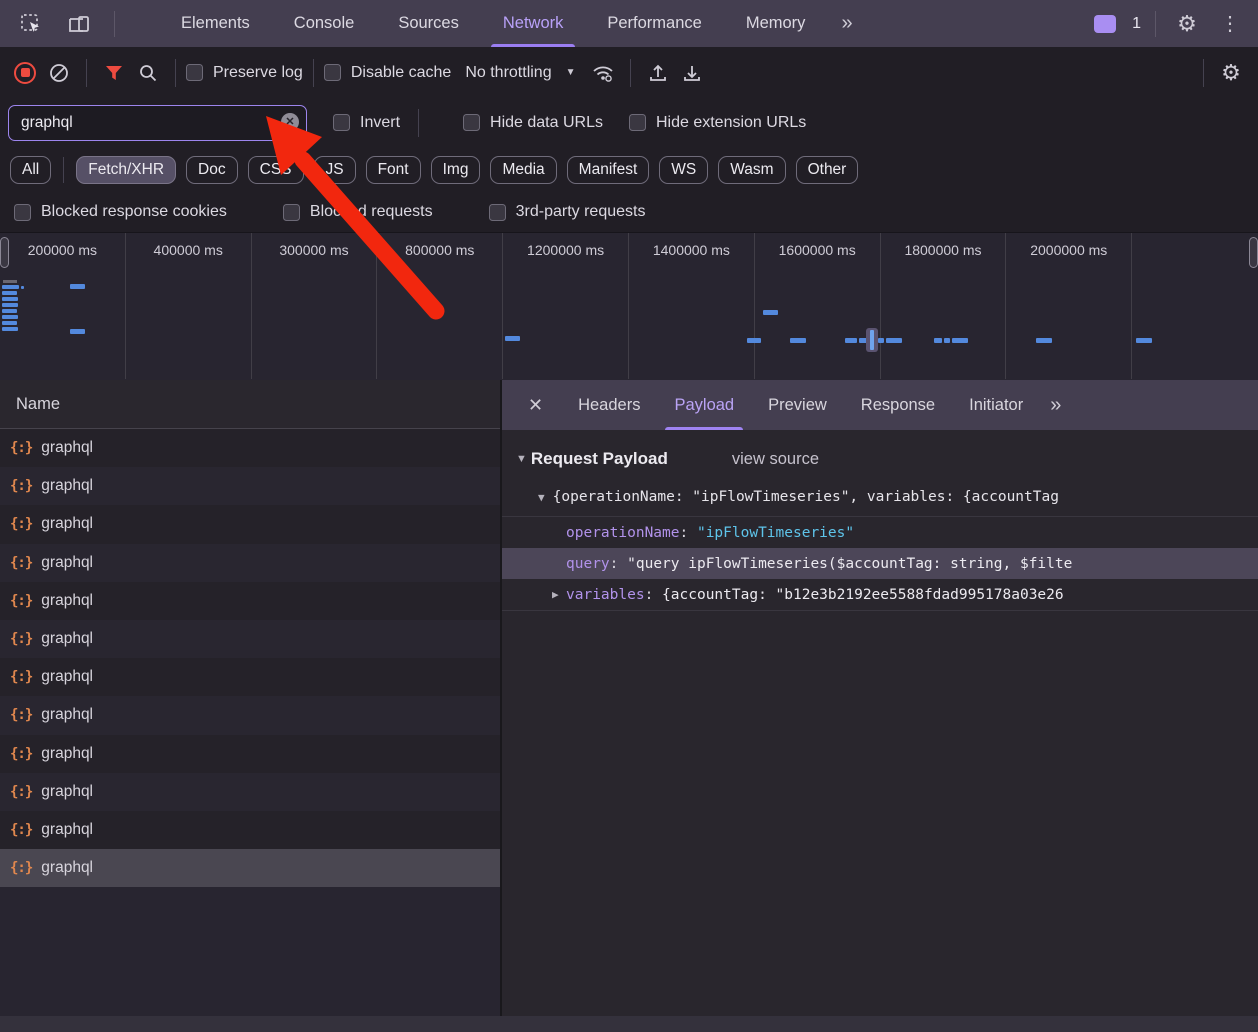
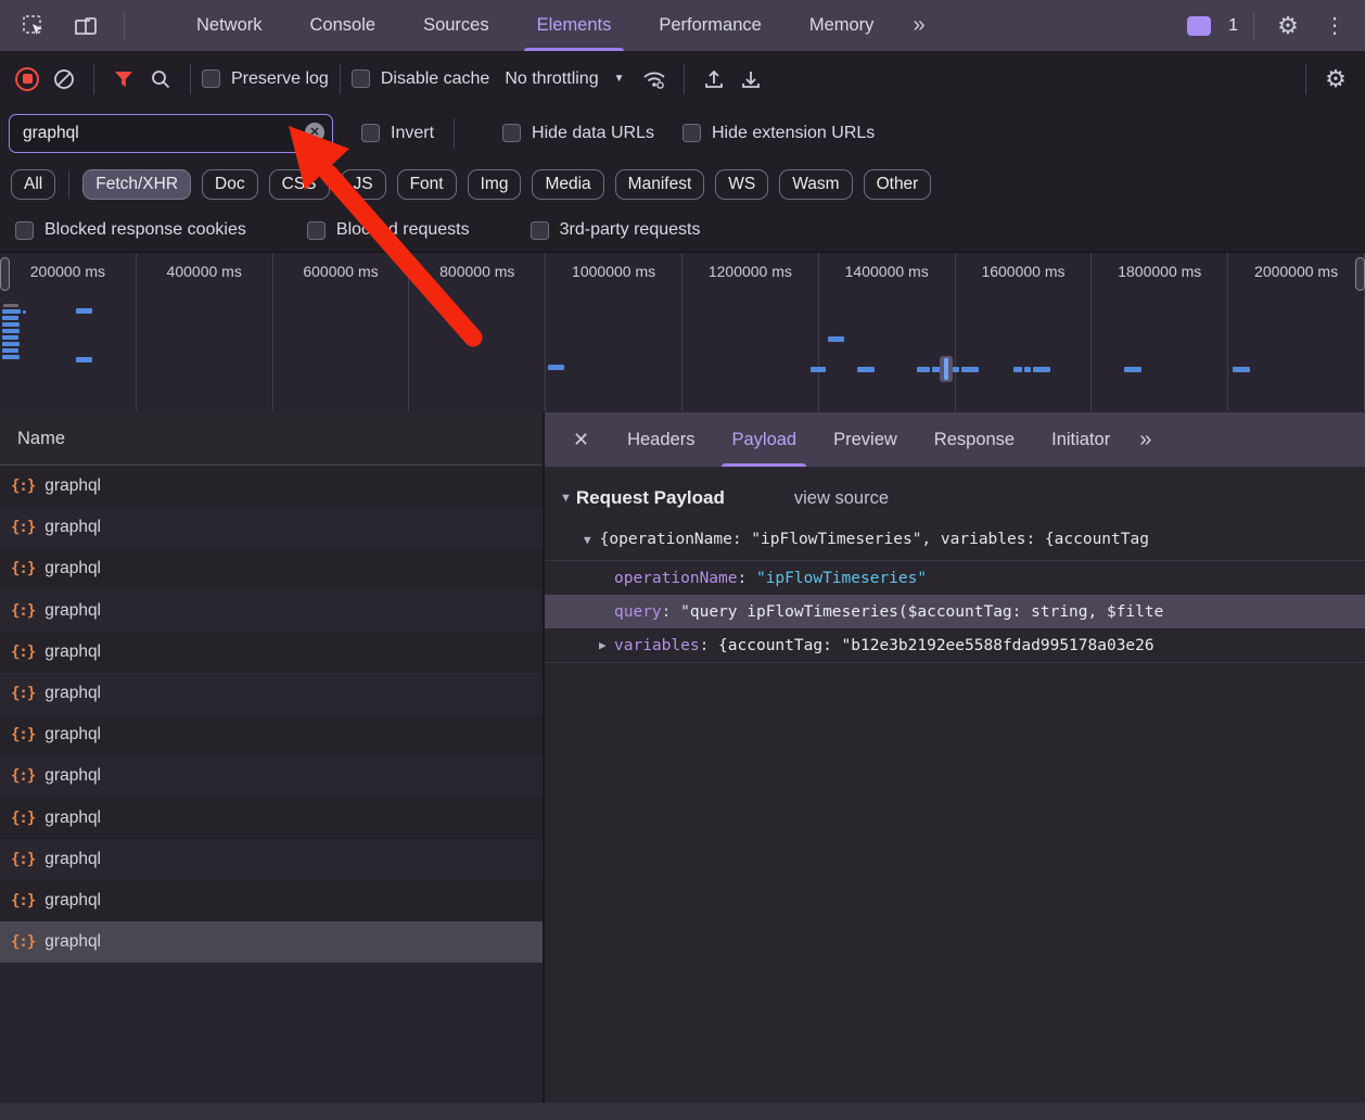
- Elements
+ Network
  Console
  Sources
- Network
+ Elements
  Performance
  Memory
  »
  1
  ⚙
  ⋮
  Preserve log
  Disable cache
  No throttling
  ▼
  ⚙
  graphql
  ✕
  Invert
  Hide data URLs
  Hide extension URLs
  All
  Fetch/XHR
  Doc
  JS
  Font
  Img
  Media
  Manifest
  WS
  Wasm
  Other
  Blocked response cookies
  Blocd requests
  3rd-party requests
  200000 ms
  400000 ms
- 300000 ms
+ 600000 ms
  800000 ms
+ 1000000 ms
  1200000 ms
  1400000 ms
  1600000 ms
  1800000 ms
  2000000 ms
  Name
  {:}
  graphql
  {:}
  graphql
  {:}
  graphql
  {:}
  graphql
  {:}
  graphql
  {:}
  graphql
  {:}
  graphql
  {:}
  graphql
  {:}
  graphql
  {:}
  graphql
  {:}
  graphql
  {:}
  graphql
  ✕
  Headers
  Payload
  Preview
  Response
  Initiator
  »
  ▼
  Request Payload
  view source
  ▼
  {operationName: "ipFlowTimeseries", variables: {accountTag
  operationName
  :
  "ipFlowTimeseries"
  query
  :
  "query ipFlowTimeseries($accountTag: string, $filte
  ▶
  variables
  :
  {accountTag: "b12e3b2192ee5588fdad995178a03e26
